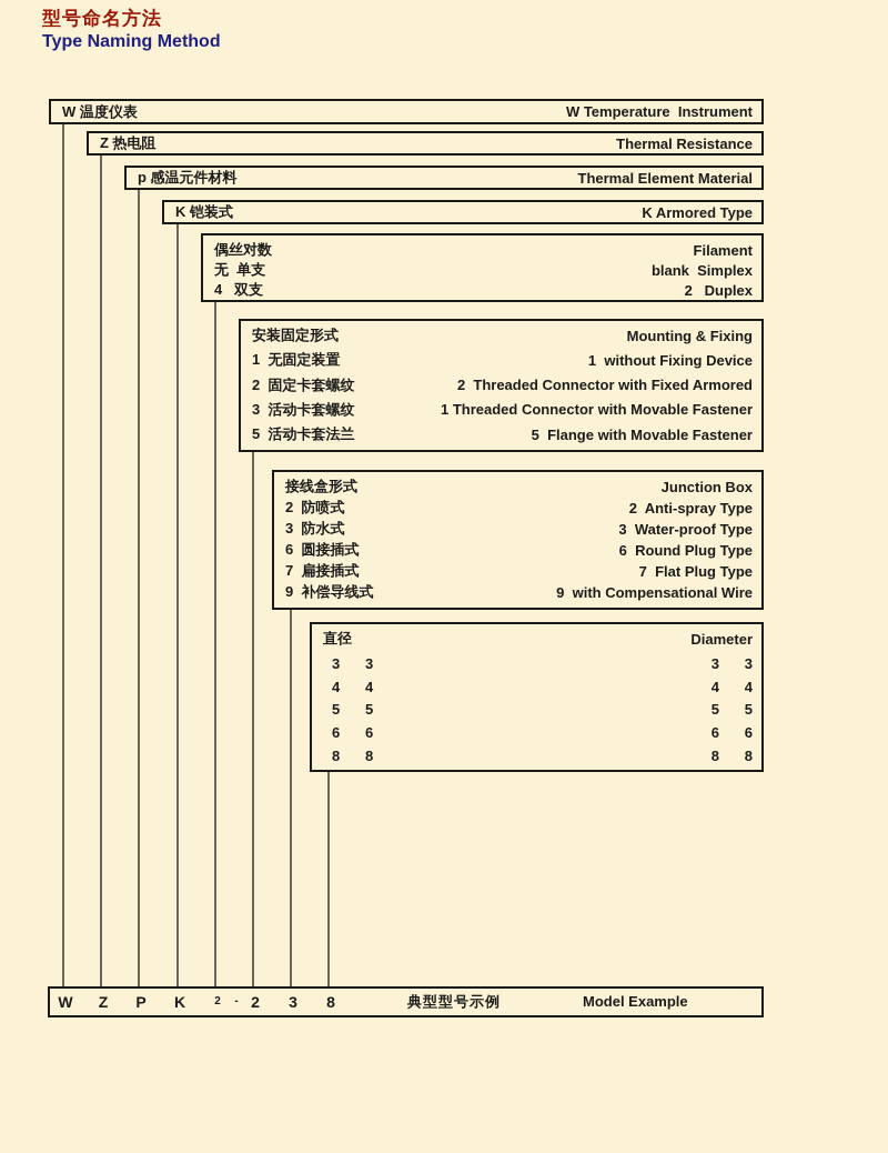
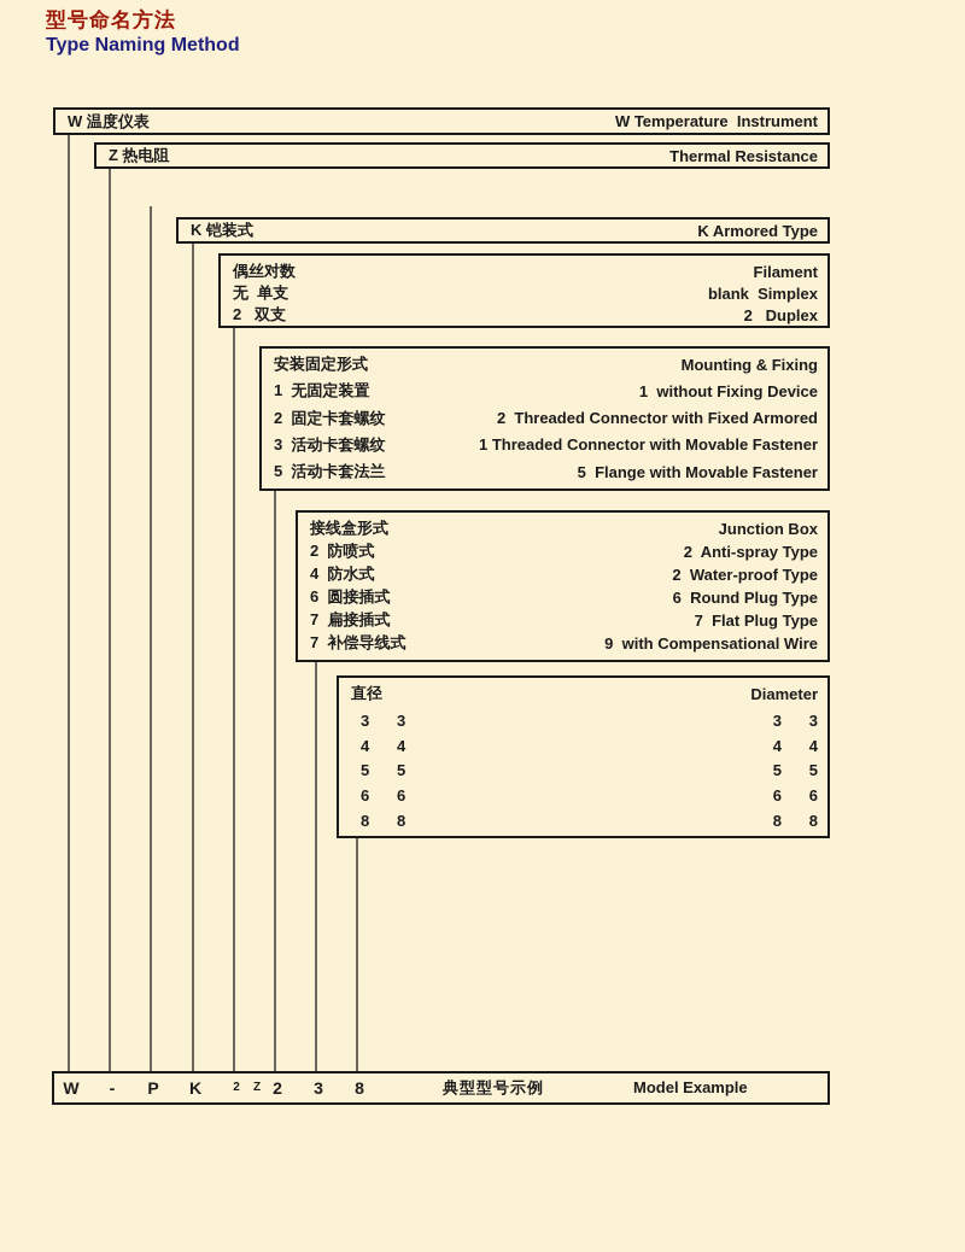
  型号命名方法
  Type Naming Method
  W 温度仪表
  W Temperature Instrument
  Z 热电阻
  Thermal Resistance
- p 感温元件材料
- Thermal Element Material
  K 铠装式
  K Armored Type
  偶丝对数
  Filament
  无 单支
  blank Simplex
- 4 双支
+ 2 双支
  2 Duplex
  安装固定形式
  Mounting & Fixing
  1 无固定装置
  1 without Fixing Device
  2 固定卡套螺纹
  2 Threaded Connector with Fixed Armored
  3 活动卡套螺纹
  1 Threaded Connector with Movable Fastener
  5 活动卡套法兰
  5 Flange with Movable Fastener
  接线盒形式
  Junction Box
  2 防喷式
  2 Anti-spray Type
- 3 防水式
+ 4 防水式
- 3 Water-proof Type
+ 2 Water-proof Type
  6 圆接插式
  6 Round Plug Type
  7 扁接插式
  7 Flat Plug Type
- 9 补偿导线式
+ 7 补偿导线式
  9 with Compensational Wire
  直径
  Diameter
  3 3
  3 3
  4 4
  4 4
  5 5
  5 5
  6 6
  6 6
  8 8
  8 8
  W
- Z
+ -
  P
  K
  2
- -
+ Z
  2
  3
  8
  典型型号示例
  Model Example
